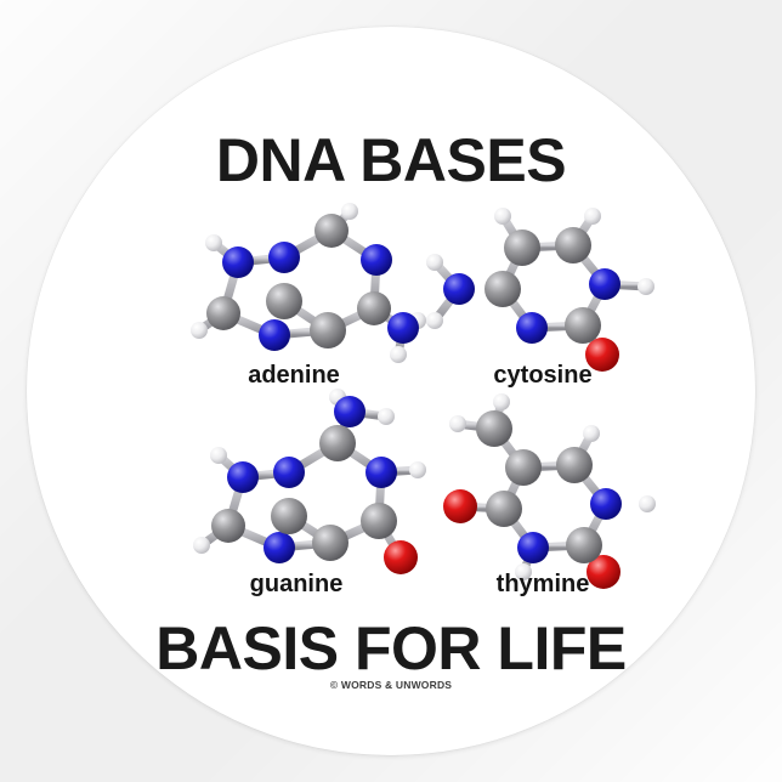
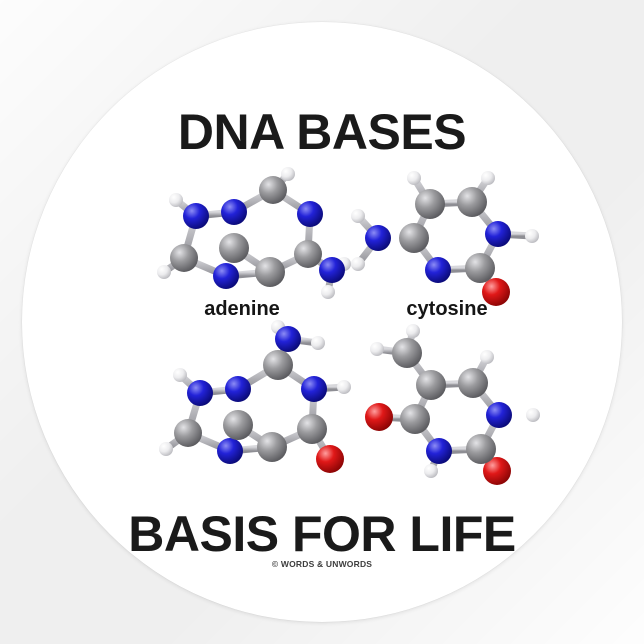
  DNA BASES
  adenine
  cytosine
- guanine
- thymine
  BASIS FOR LIFE
  © WORDS & UNWORDS
